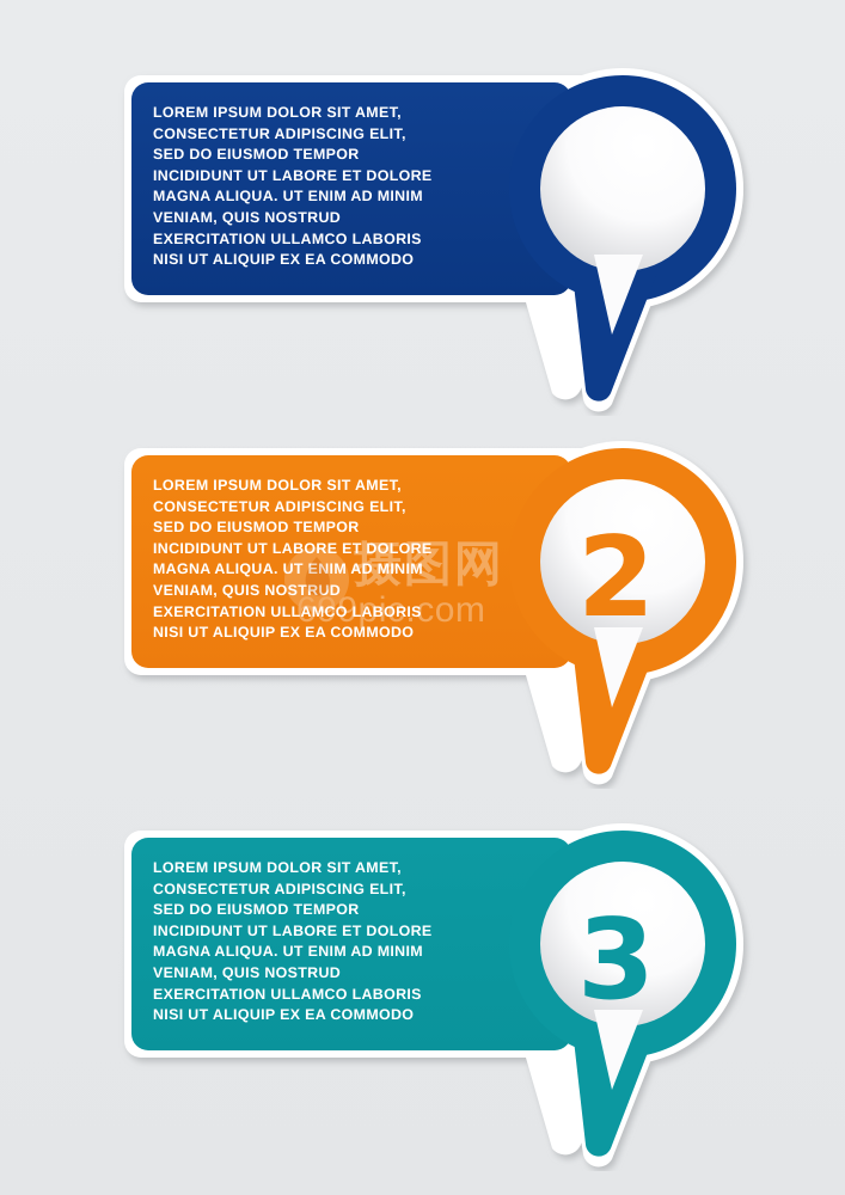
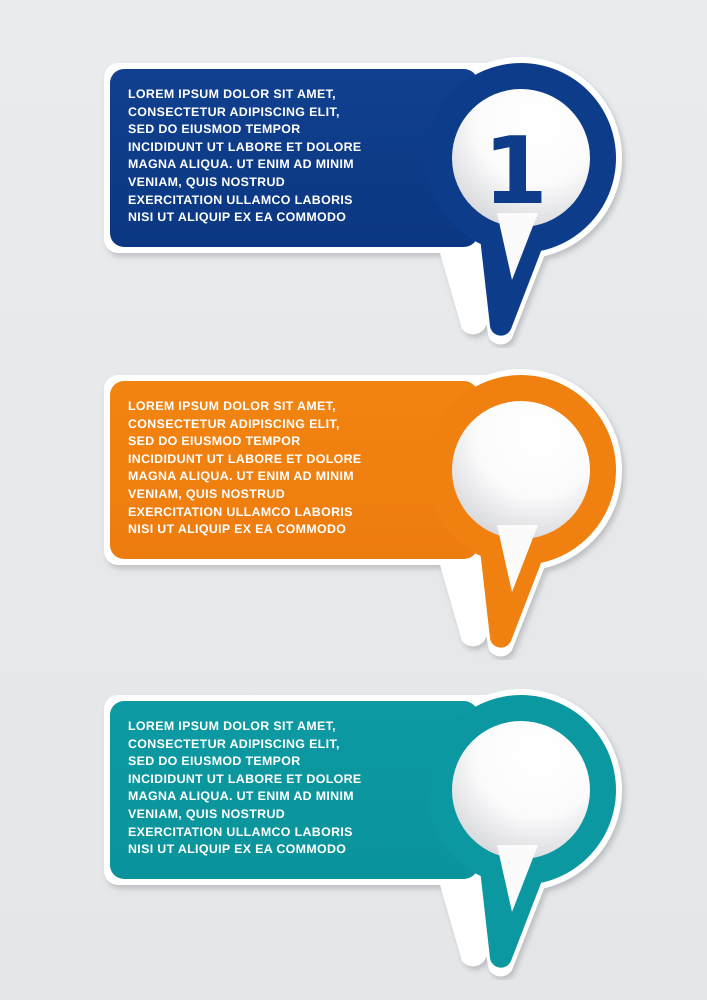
  LOREM IPSUM DOLOR SIT AMET,
  CONSECTETUR ADIPISCING ELIT,
  SED DO EIUSMOD TEMPOR
  INCIDIDUNT UT LABORE ET DOLORE
  MAGNA ALIQUA. UT ENIM AD MINIM
  VENIAM, QUIS NOSTRUD
  EXERCITATION ULLAMCO LABORIS
  NISI UT ALIQUIP EX EA COMMODO
+ 1
  LOREM IPSUM DOLOR SIT AMET,
  CONSECTETUR ADIPISCING ELIT,
  SED DO EIUSMOD TEMPOR
  INCIDIDUNT UT LABORE ET DOLORE
  MAGNA ALIQUA. UT ENIM AD MINIM
  VENIAM, QUIS NOSTRUD
  EXERCITATION ULLAMCO LABORIS
  NISI UT ALIQUIP EX EA COMMODO
- 2
  LOREM IPSUM DOLOR SIT AMET,
  CONSECTETUR ADIPISCING ELIT,
  SED DO EIUSMOD TEMPOR
  INCIDIDUNT UT LABORE ET DOLORE
  MAGNA ALIQUA. UT ENIM AD MINIM
  VENIAM, QUIS NOSTRUD
  EXERCITATION ULLAMCO LABORIS
  NISI UT ALIQUIP EX EA COMMODO
- 3
- 摄图网
- 699pic.com
